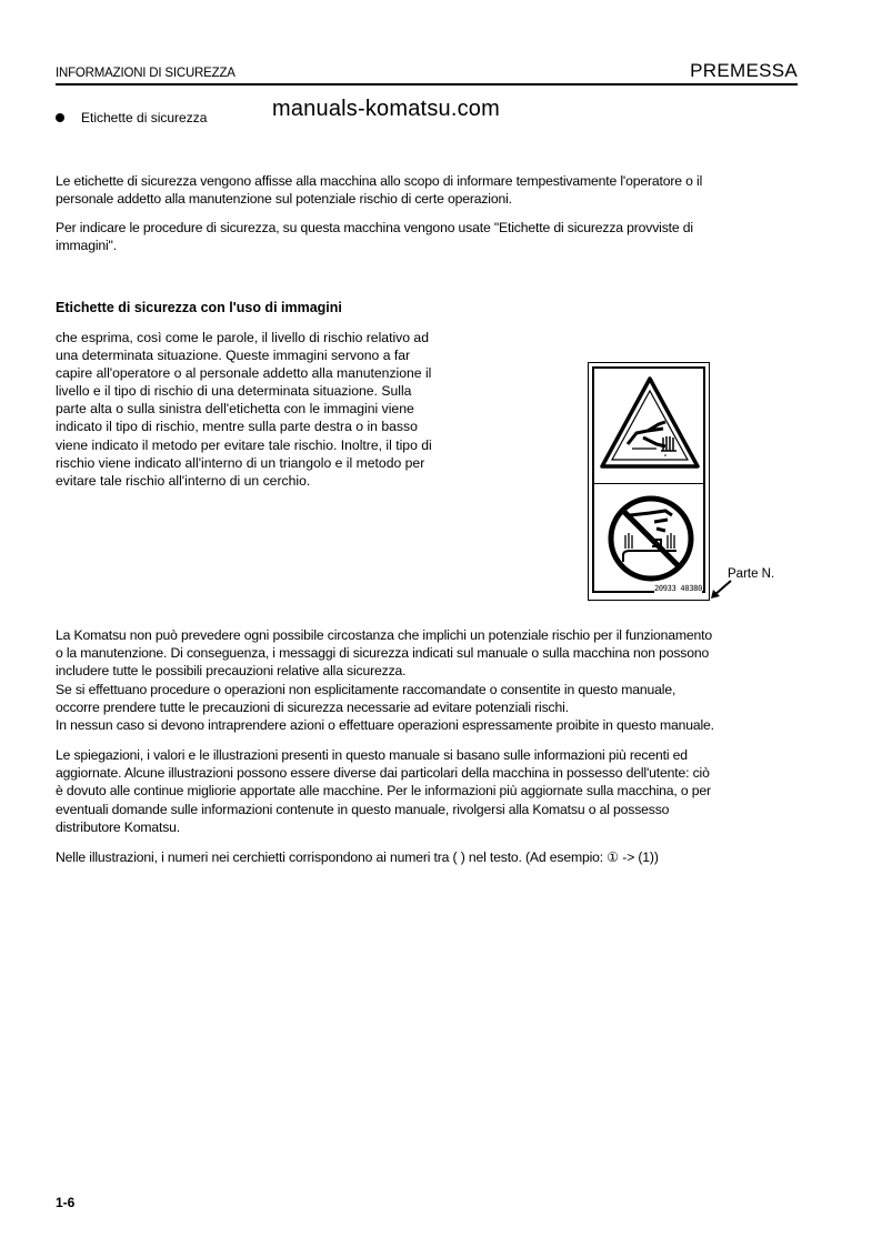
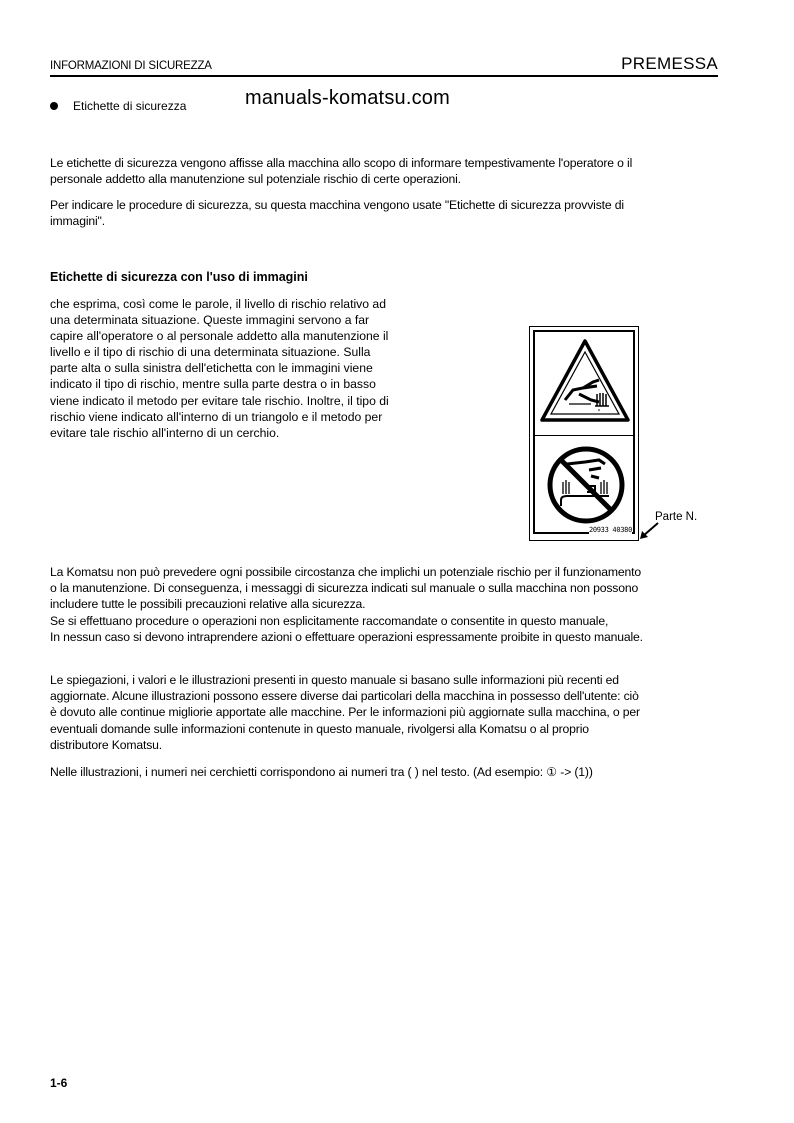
  INFORMAZIONI DI SICUREZZA
  PREMESSA
  Etichette di sicurezza
  manuals-komatsu.com
  Le etichette di sicurezza vengono affisse alla macchina allo scopo di informare tempestivamente l'operatore o il
  personale addetto alla manutenzione sul potenziale rischio di certe operazioni.
  Per indicare le procedure di sicurezza, su questa macchina vengono usate "Etichette di sicurezza provviste di
  immagini".
  Etichette di sicurezza con l'uso di immagini
  che esprima, così come le parole, il livello di rischio relativo ad
  una determinata situazione. Queste immagini servono a far
  capire all'operatore o al personale addetto alla manutenzione il
  livello e il tipo di rischio di una determinata situazione. Sulla
  parte alta o sulla sinistra dell'etichetta con le immagini viene
  indicato il tipo di rischio, mentre sulla parte destra o in basso
  viene indicato il metodo per evitare tale rischio. Inoltre, il tipo di
  rischio viene indicato all'interno di un triangolo e il metodo per
  evitare tale rischio all'interno di un cerchio.
  20933 40380
  Parte N.
  La Komatsu non può prevedere ogni possibile circostanza che implichi un potenziale rischio per il funzionamento
  o la manutenzione. Di conseguenza, i messaggi di sicurezza indicati sul manuale o sulla macchina non possono
  includere tutte le possibili precauzioni relative alla sicurezza.
  Se si effettuano procedure o operazioni non esplicitamente raccomandate o consentite in questo manuale,
- occorre prendere tutte le precauzioni di sicurezza necessarie ad evitare potenziali rischi.
  In nessun caso si devono intraprendere azioni o effettuare operazioni espressamente proibite in questo manuale.
  Le spiegazioni, i valori e le illustrazioni presenti in questo manuale si basano sulle informazioni più recenti ed
  aggiornate. Alcune illustrazioni possono essere diverse dai particolari della macchina in possesso dell'utente: ciò
  è dovuto alle continue migliorie apportate alle macchine. Per le informazioni più aggiornate sulla macchina, o per
- eventuali domande sulle informazioni contenute in questo manuale, rivolgersi alla Komatsu o al possesso
+ eventuali domande sulle informazioni contenute in questo manuale, rivolgersi alla Komatsu o al proprio
  distributore Komatsu.
  Nelle illustrazioni, i numeri nei cerchietti corrispondono ai numeri tra ( ) nel testo. (Ad esempio: ① -> (1))
  1-6
